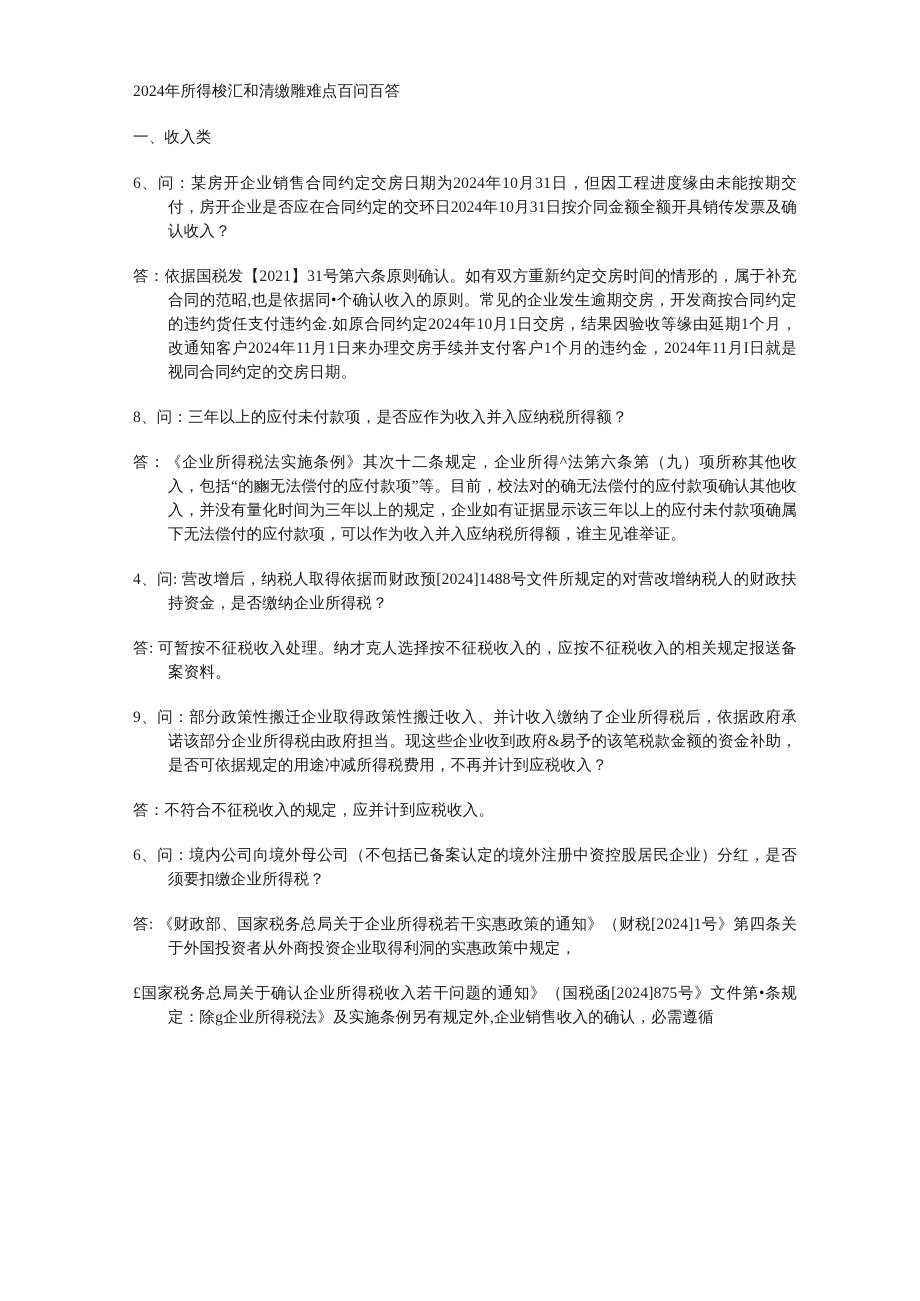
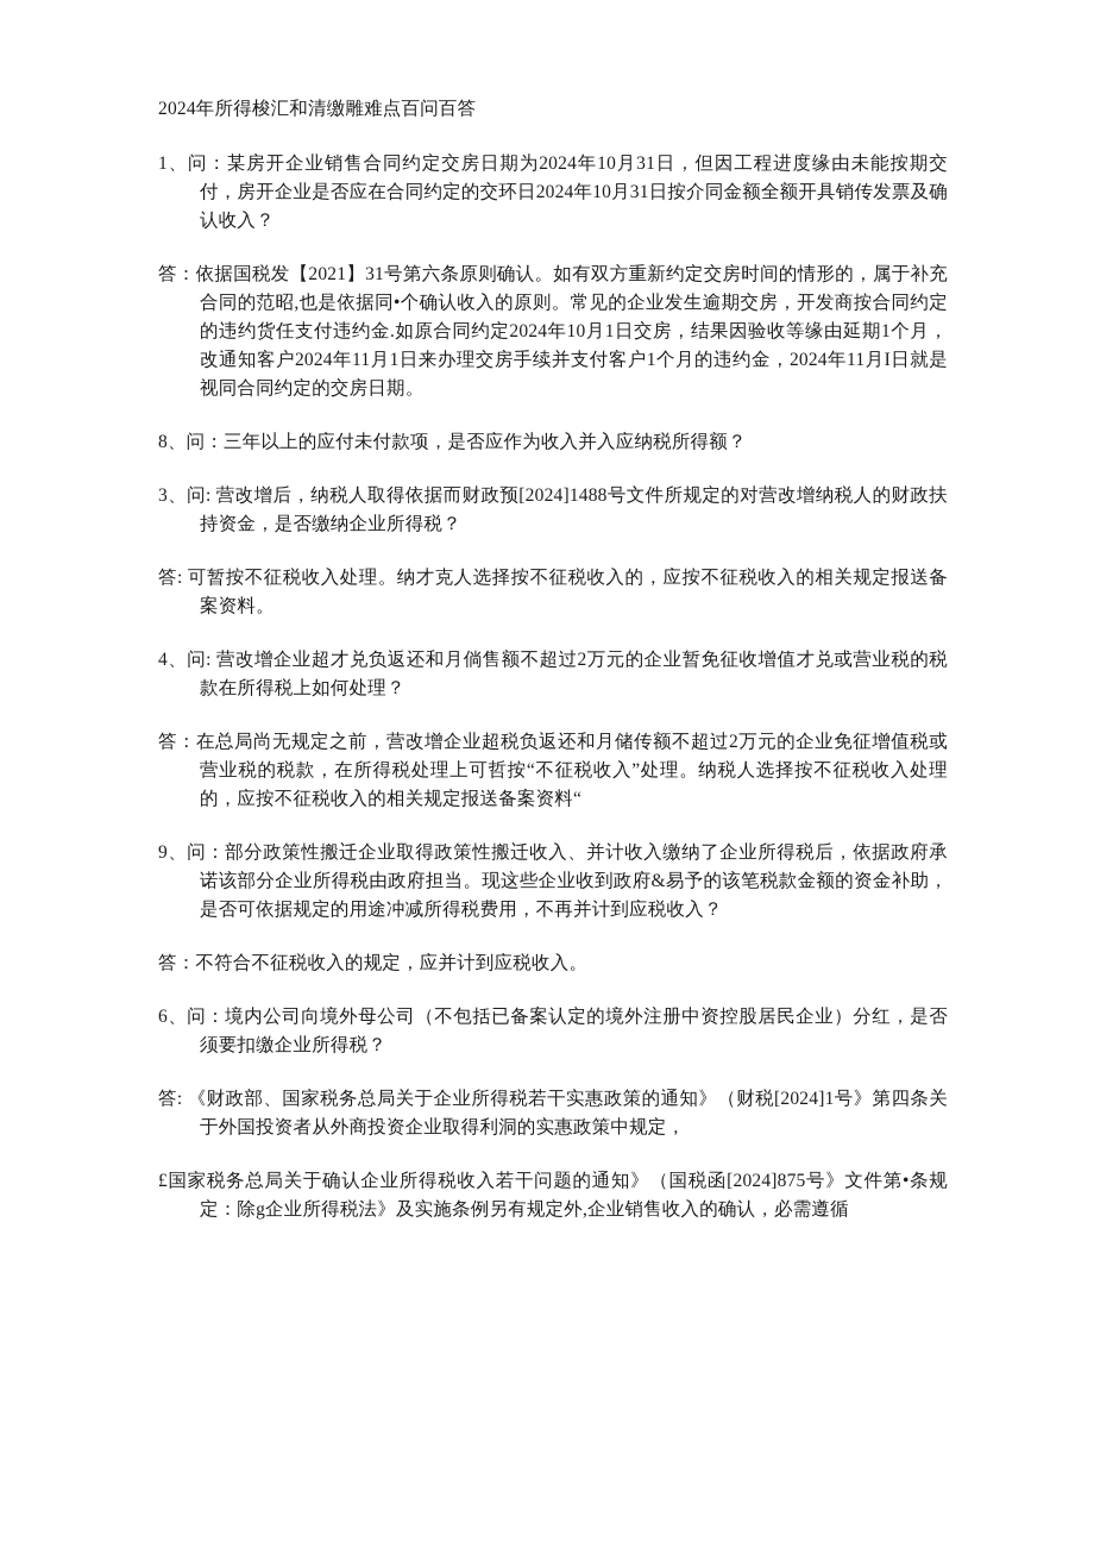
  2024年所得梭汇和清缴雕难点百问百答
- 一、收入类
- 6、问：某房开企业销售合同约定交房日期为2024年10月31日，但因工程进度缘由未能按期交付，房开企业是否应在合同约定的交环日2024年10月31日按介同金额全额开具销传发票及确认收入？
+ 1、问：某房开企业销售合同约定交房日期为2024年10月31日，但因工程进度缘由未能按期交付，房开企业是否应在合同约定的交环日2024年10月31日按介同金额全额开具销传发票及确认收入？
  答：依据国税发【2021】31号第六条原则确认。如有双方重新约定交房时间的情形的，属于补充合同的范昭,也是依据同•个确认收入的原则。常见的企业发生逾期交房，开发商按合同约定的违约货任支付违约金.如原合同约定2024年10月1日交房，结果因验收等缘由延期1个月，改通知客户2024年11月1日来办理交房手续并支付客户1个月的违约金，2024年11月I日就是视同合同约定的交房日期。
  8、问：三年以上的应付未付款项，是否应作为收入并入应纳税所得额？
- 答：《企业所得税法实施条例》其次十二条规定，企业所得^法第六条第（九）项所称其他收入，包括“的豳无法偿付的应付款项”等。目前，校法对的确无法偿付的应付款项确认其他收入，并没有量化时间为三年以上的规定，企业如有证据显示该三年以上的应付未付款项确属下无法偿付的应付款项，可以作为收入并入应纳税所得额，谁主见谁举证。
- 4、问: 营改增后，纳税人取得依据而财政预[2024]1488号文件所规定的对营改增纳税人的财政扶持资金，是否缴纳企业所得税？
+ 3、问: 营改增后，纳税人取得依据而财政预[2024]1488号文件所规定的对营改增纳税人的财政扶持资金，是否缴纳企业所得税？
  答: 可暂按不征税收入处理。纳才克人选择按不征税收入的，应按不征税收入的相关规定报送备案资料。
+ 4、问: 营改增企业超才兑负返还和月倘售额不超过2万元的企业暂免征收增值才兑或营业税的税款在所得税上如何处理？
+ 答：在总局尚无规定之前，营改增企业超税负返还和月储传额不超过2万元的企业免征增值税或营业税的税款，在所得税处理上可哲按“不征税收入”处理。纳税人选择按不征税收入处理的，应按不征税收入的相关规定报送备案资料“
  9、问：部分政策性搬迁企业取得政策性搬迁收入、并计收入缴纳了企业所得税后，依据政府承诺该部分企业所得税由政府担当。现这些企业收到政府&易予的该笔税款金额的资金补助，是否可依据规定的用途冲减所得税费用，不再并计到应税收入？
  答：不符合不征税收入的规定，应并计到应税收入。
  6、问：境内公司向境外母公司（不包括已备案认定的境外注册中资控股居民企业）分红，是否须要扣缴企业所得税？
  答: 《财政部、国家税务总局关于企业所得税若干实惠政策的通知》（财税[2024]1号》第四条关于外国投资者从外商投资企业取得利洞的实惠政策中规定，
  £国家税务总局关于确认企业所得税收入若干问题的通知》（国税函[2024]875号》文件第•条规定：除g企业所得税法》及实施条例另有规定外,企业销售收入的确认，必需遵循
